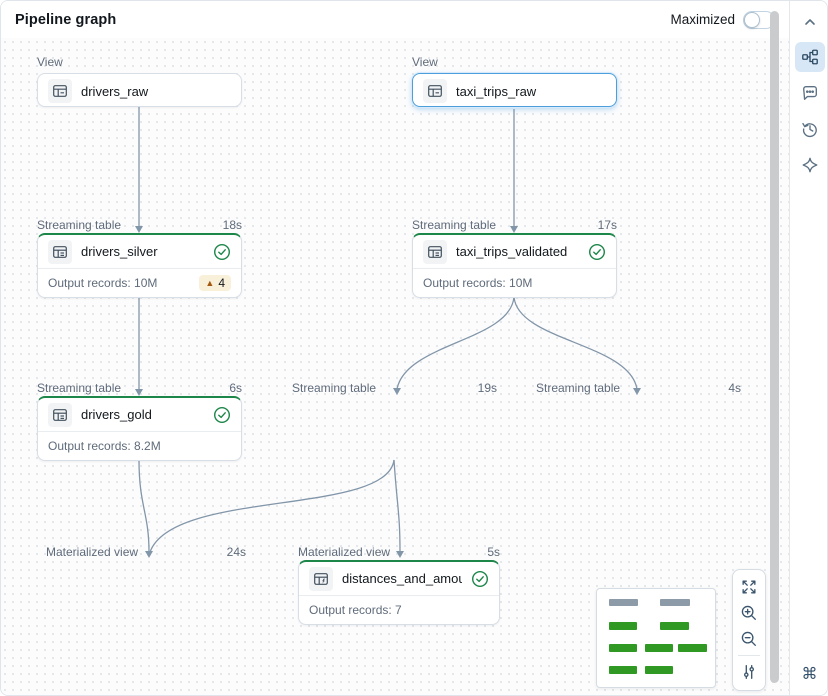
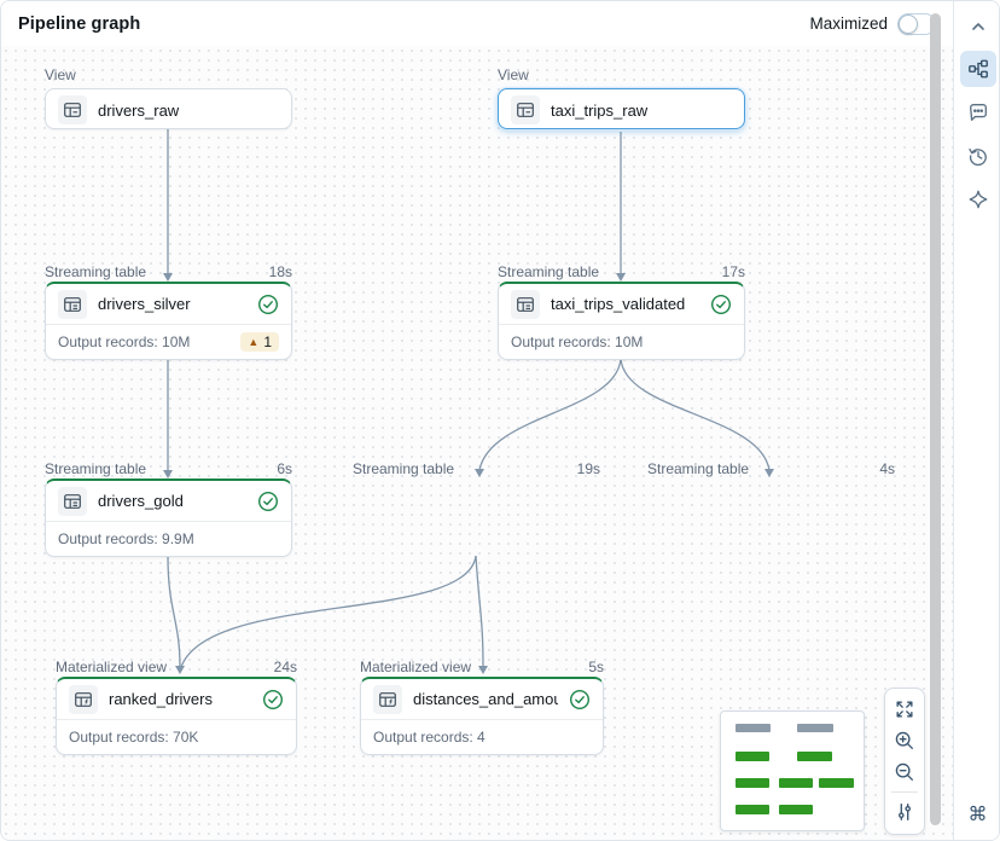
  Pipeline graph
  Maximized
  View
  drivers_raw
  View
  taxi_trips_raw
  Streaming table
  18s
  drivers_silver
  Output records: 10M
  ▲
- 4
+ 1
  Streaming table
  17s
  taxi_trips_validated
  Output records: 10M
  Streaming table
  6s
  drivers_gold
- Output records: 8.2M
+ Output records: 9.9M
  Streaming table
  19s
  Streaming table
  4s
  Materialized view
  24s
+ ranked_drivers
+ Output records: 70K
  Materialized view
  5s
- Output records: 7
+ Output records: 4
  ⌘
